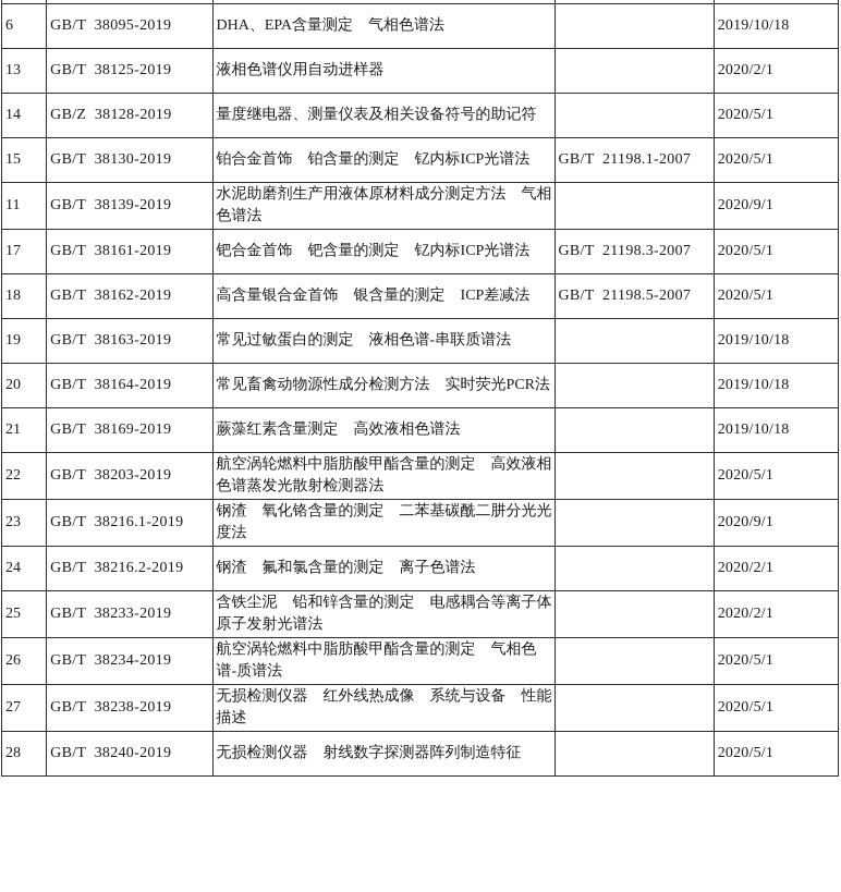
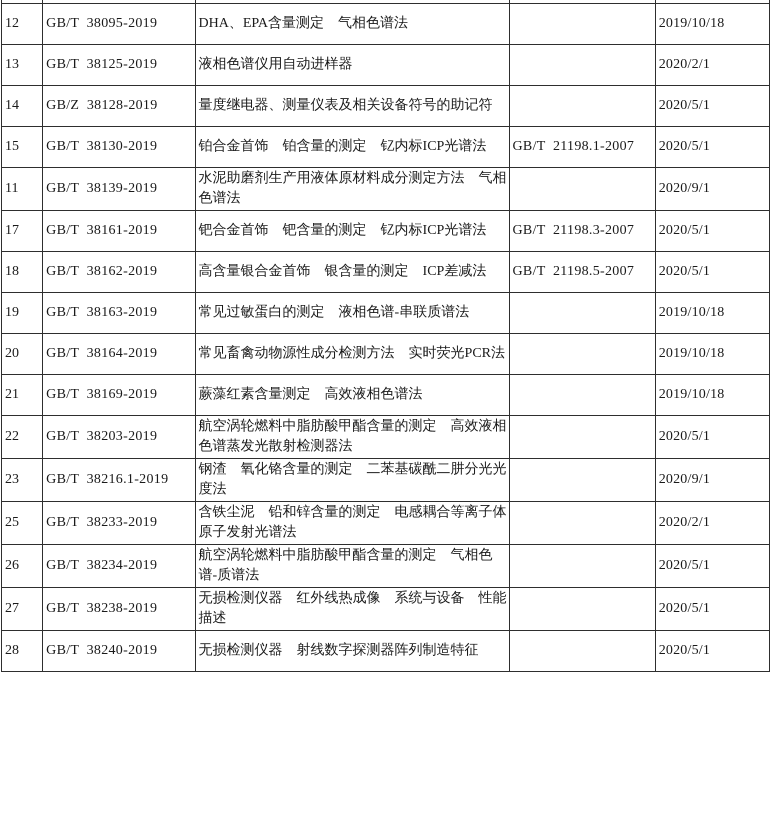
- 6	GB/T 38095-2019	DHA、EPA含量测定 气相色谱法		2019/10/18
+ 12	GB/T 38095-2019	DHA、EPA含量测定 气相色谱法		2019/10/18
  13	GB/T 38125-2019	液相色谱仪用自动进样器		2020/2/1
  14	GB/Z 38128-2019	量度继电器、测量仪表及相关设备符号的助记符		2020/5/1
  15	GB/T 38130-2019	铂合金首饰 铂含量的测定 钇内标ICP光谱法	GB/T 21198.1-2007	2020/5/1
  11	GB/T 38139-2019	水泥助磨剂生产用液体原材料成分测定方法 气相色谱法		2020/9/1
  17	GB/T 38161-2019	钯合金首饰 钯含量的测定 钇内标ICP光谱法	GB/T 21198.3-2007	2020/5/1
  18	GB/T 38162-2019	高含量银合金首饰 银含量的测定 ICP差减法	GB/T 21198.5-2007	2020/5/1
  19	GB/T 38163-2019	常见过敏蛋白的测定 液相色谱-串联质谱法		2019/10/18
  20	GB/T 38164-2019	常见畜禽动物源性成分检测方法 实时荧光PCR法		2019/10/18
  21	GB/T 38169-2019	蕨藻红素含量测定 高效液相色谱法		2019/10/18
  22	GB/T 38203-2019	航空涡轮燃料中脂肪酸甲酯含量的测定 高效液相色谱蒸发光散射检测器法		2020/5/1
  23	GB/T 38216.1-2019	钢渣 氧化铬含量的测定 二苯基碳酰二肼分光光度法		2020/9/1
- 24	GB/T 38216.2-2019	钢渣 氟和氯含量的测定 离子色谱法		2020/2/1
  25	GB/T 38233-2019	含铁尘泥 铅和锌含量的测定 电感耦合等离子体原子发射光谱法		2020/2/1
  26	GB/T 38234-2019	航空涡轮燃料中脂肪酸甲酯含量的测定 气相色谱-质谱法		2020/5/1
  27	GB/T 38238-2019	无损检测仪器 红外线热成像 系统与设备 性能描述		2020/5/1
  28	GB/T 38240-2019	无损检测仪器 射线数字探测器阵列制造特征		2020/5/1
